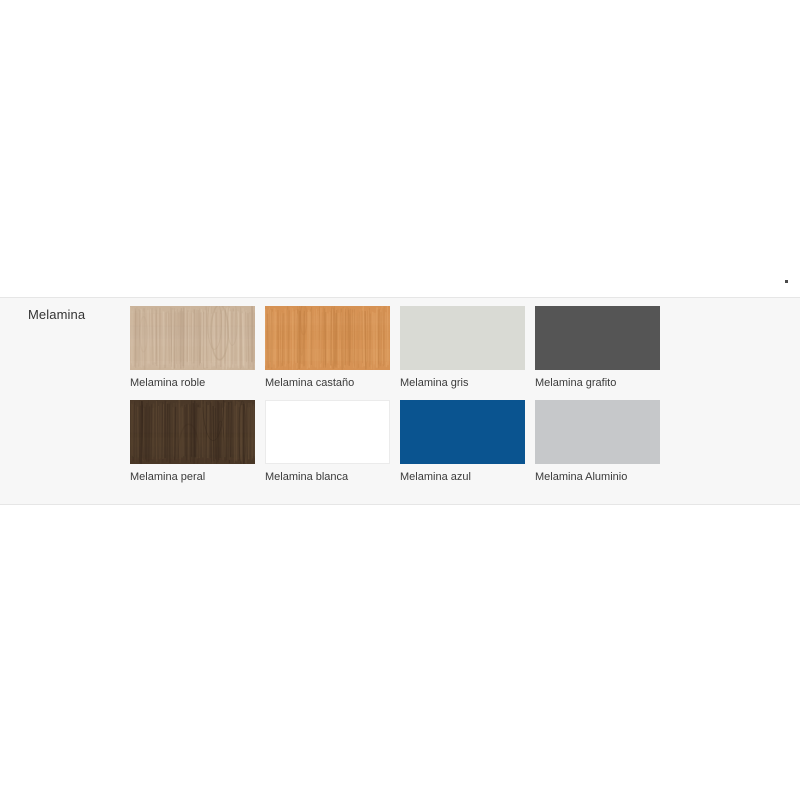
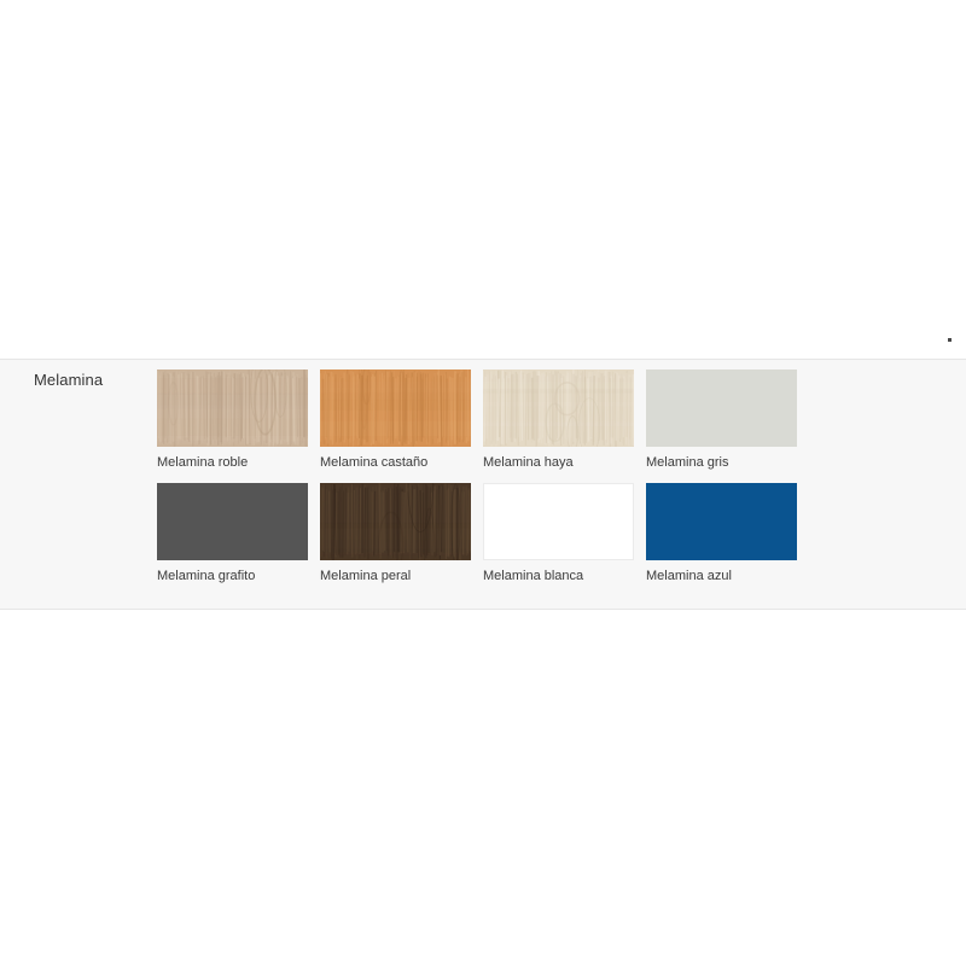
  Melamina
  Melamina roble
  Melamina castaño
+ Melamina haya
  Melamina gris
  Melamina grafito
  Melamina peral
  Melamina blanca
  Melamina azul
- Melamina Aluminio
